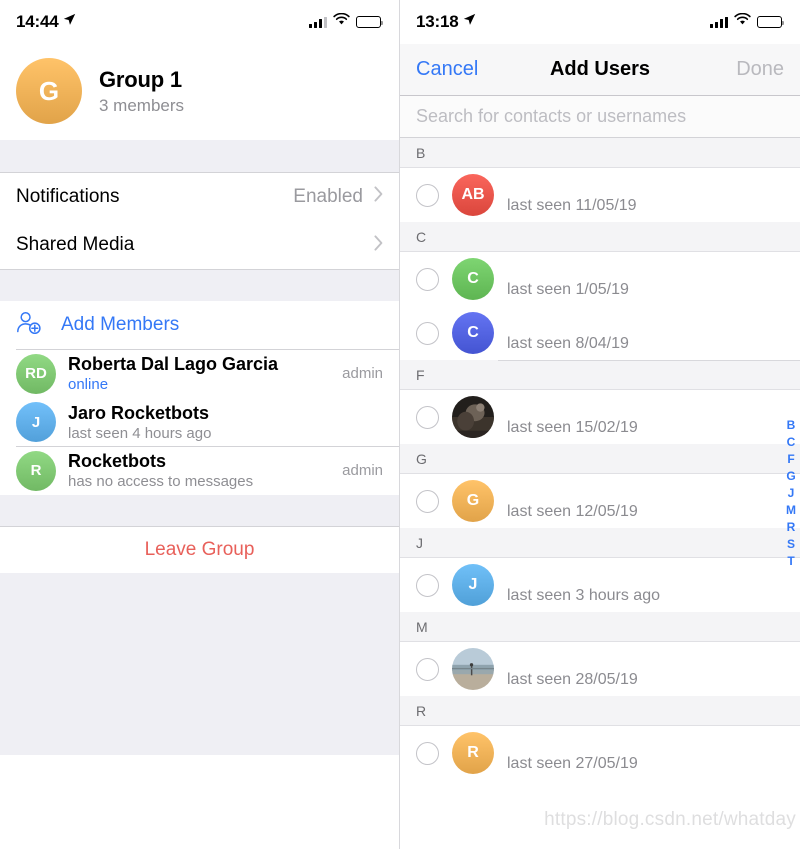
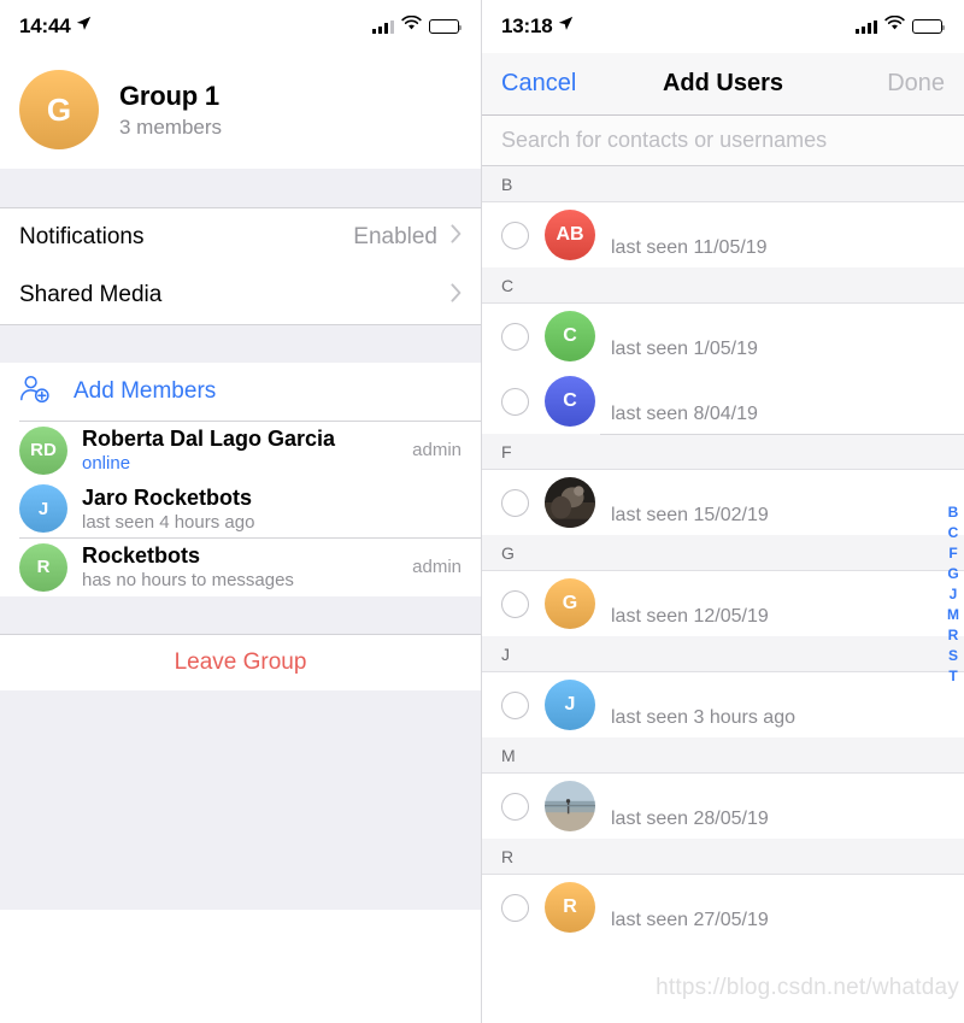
  14:44
  G
  Group 1
  3 members
  Notifications
  Enabled
  Shared Media
  Add Members
  RD
  Roberta Dal Lago Garcia
  online
  admin
  J
  Jaro Rocketbots
  last seen 4 hours ago
  R
  Rocketbots
- has no access to messages
+ has no hours to messages
  admin
  Leave Group
  13:18
  Cancel
  Add Users
  Done
  Search for contacts or usernames
  B
  AB
  last seen 11/05/19
  C
  C
  last seen 1/05/19
  C
  last seen 8/04/19
  F
  last seen 15/02/19
  G
  G
  last seen 12/05/19
  J
  J
  last seen 3 hours ago
  M
  last seen 28/05/19
  R
  R
  last seen 27/05/19
  B
  C
  F
  G
  J
  M
  R
  S
  T
  https://blog.csdn.net/whatday
